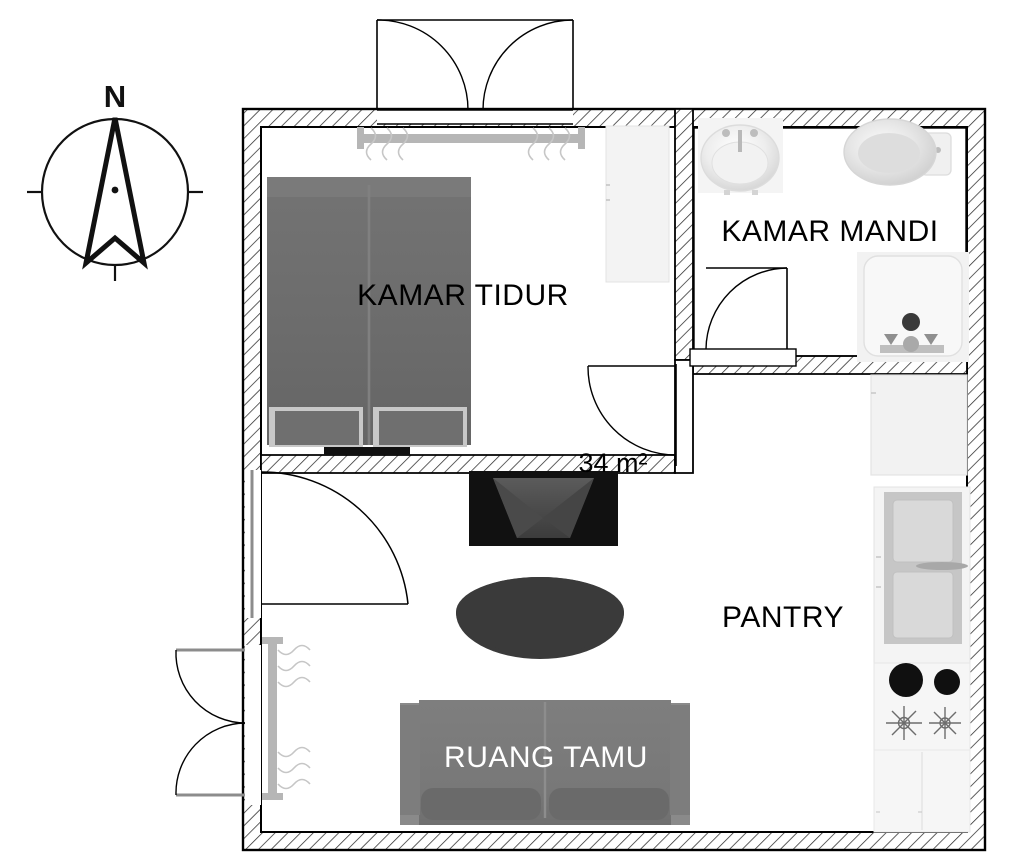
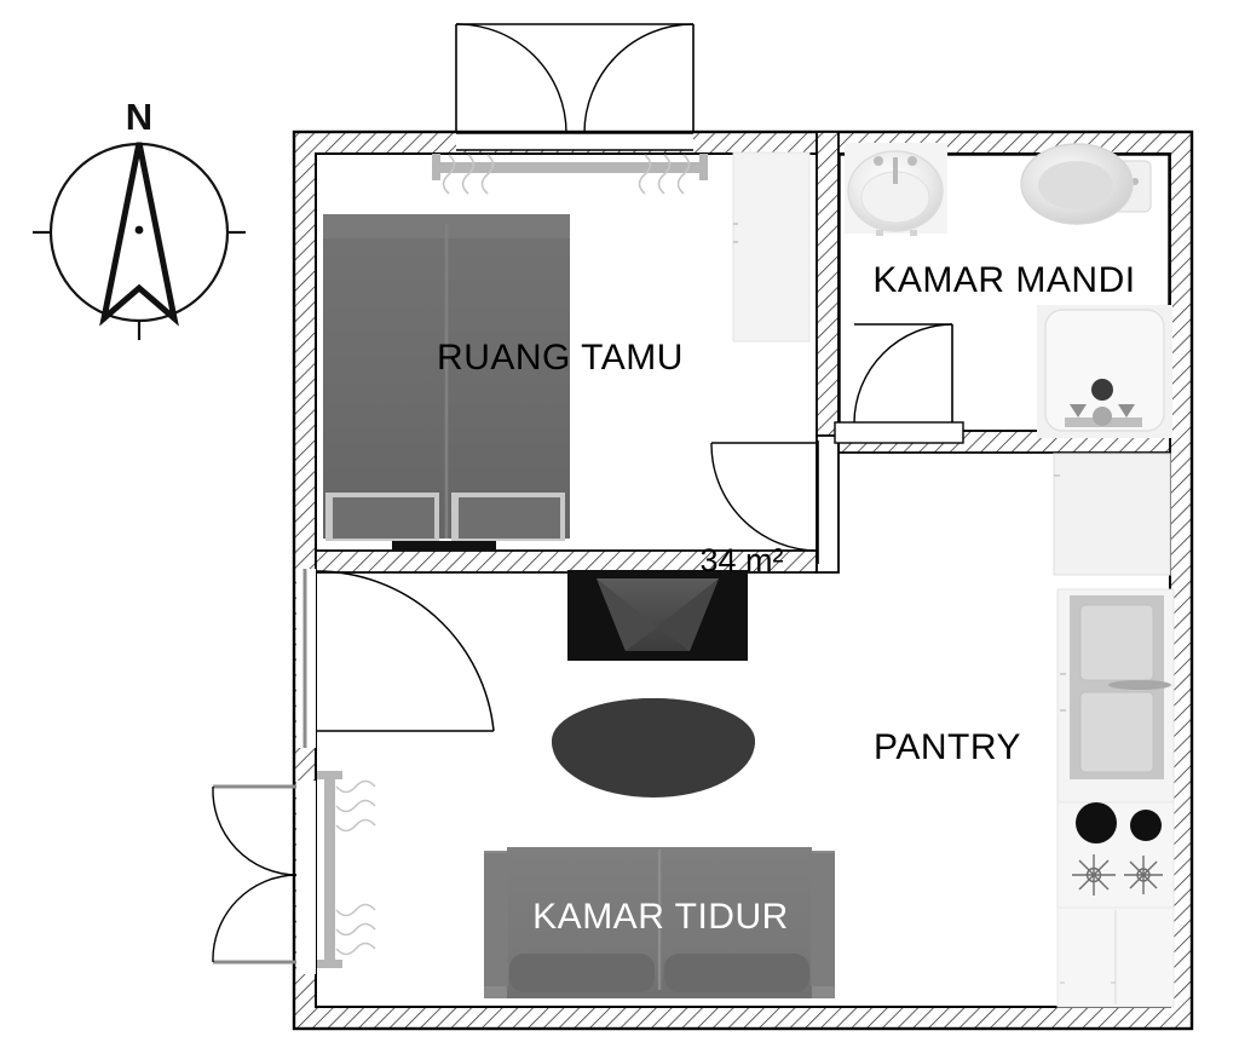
  N
- KAMAR TIDUR
+ RUANG TAMU
  KAMAR MANDI
  PANTRY
- RUANG TAMU
+ KAMAR TIDUR
  34 m²
